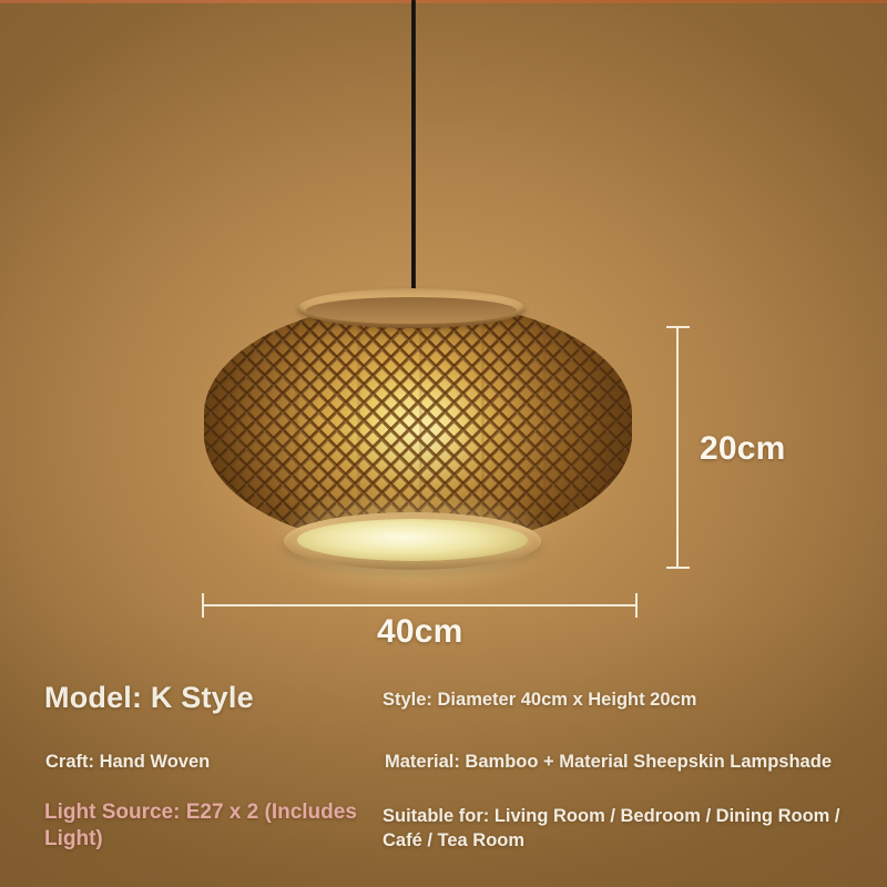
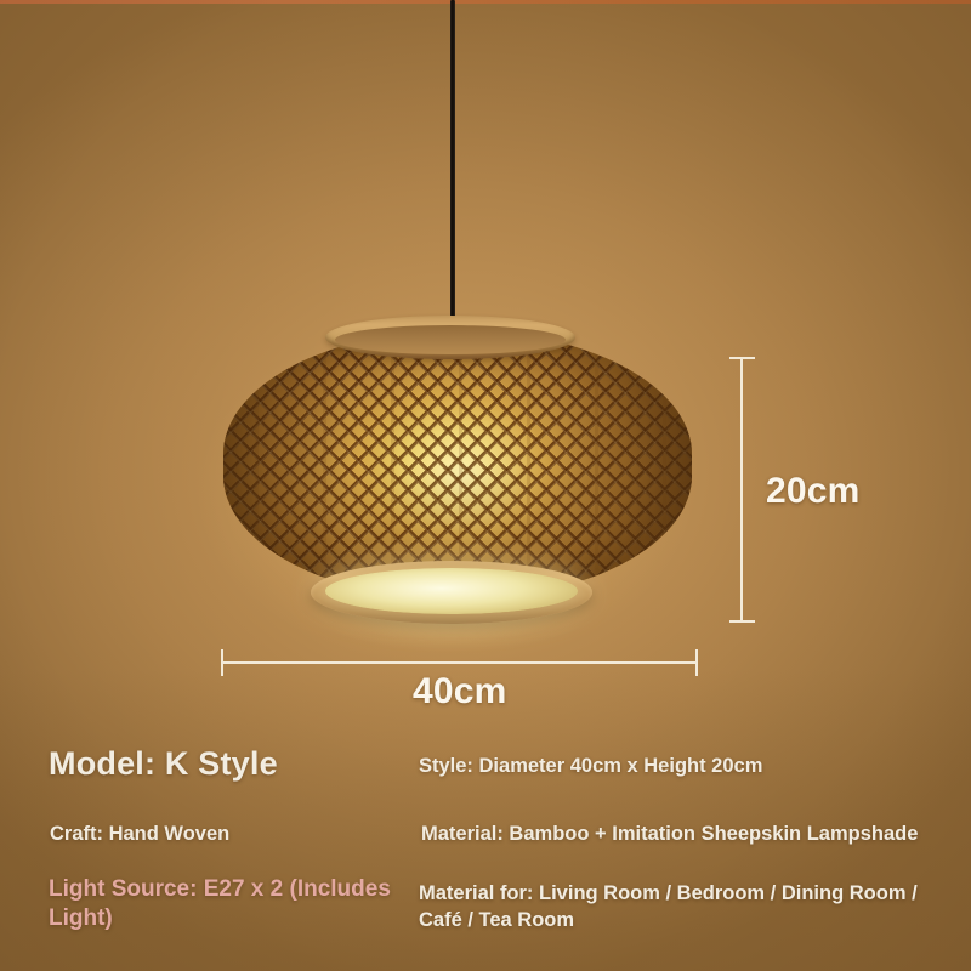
  20cm
  40cm
  Model: K Style
  Craft: Hand Woven
  Light Source: E27 x 2 (Includes Light)
  Style: Diameter 40cm x Height 20cm
- Material: Bamboo + Material Sheepskin Lampshade
+ Material: Bamboo + Imitation Sheepskin Lampshade
- Suitable for: Living Room / Bedroom / Dining Room / Café / Tea Room
+ Material for: Living Room / Bedroom / Dining Room / Café / Tea Room
